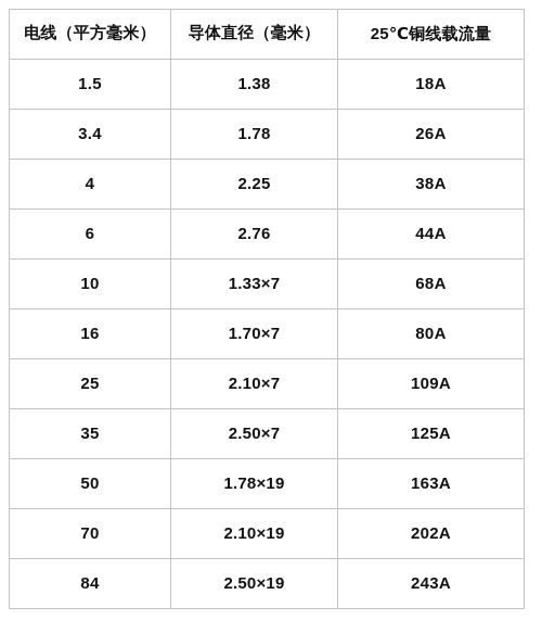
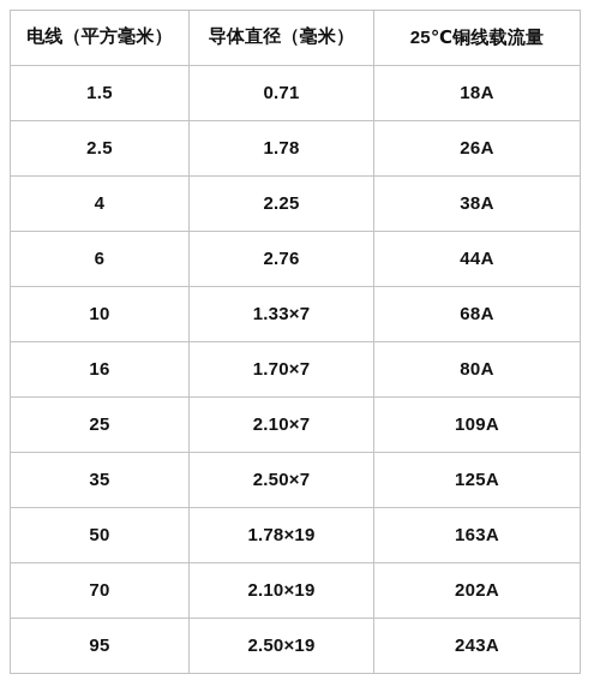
  电线（平方毫米）	导体直径（毫米）	25℃铜线载流量
- 1.5	1.38	18A
+ 1.5	0.71	18A
- 3.4	1.78	26A
+ 2.5	1.78	26A
  4	2.25	38A
  6	2.76	44A
  10	1.33×7	68A
  16	1.70×7	80A
  25	2.10×7	109A
  35	2.50×7	125A
  50	1.78×19	163A
  70	2.10×19	202A
- 84	2.50×19	243A
+ 95	2.50×19	243A
